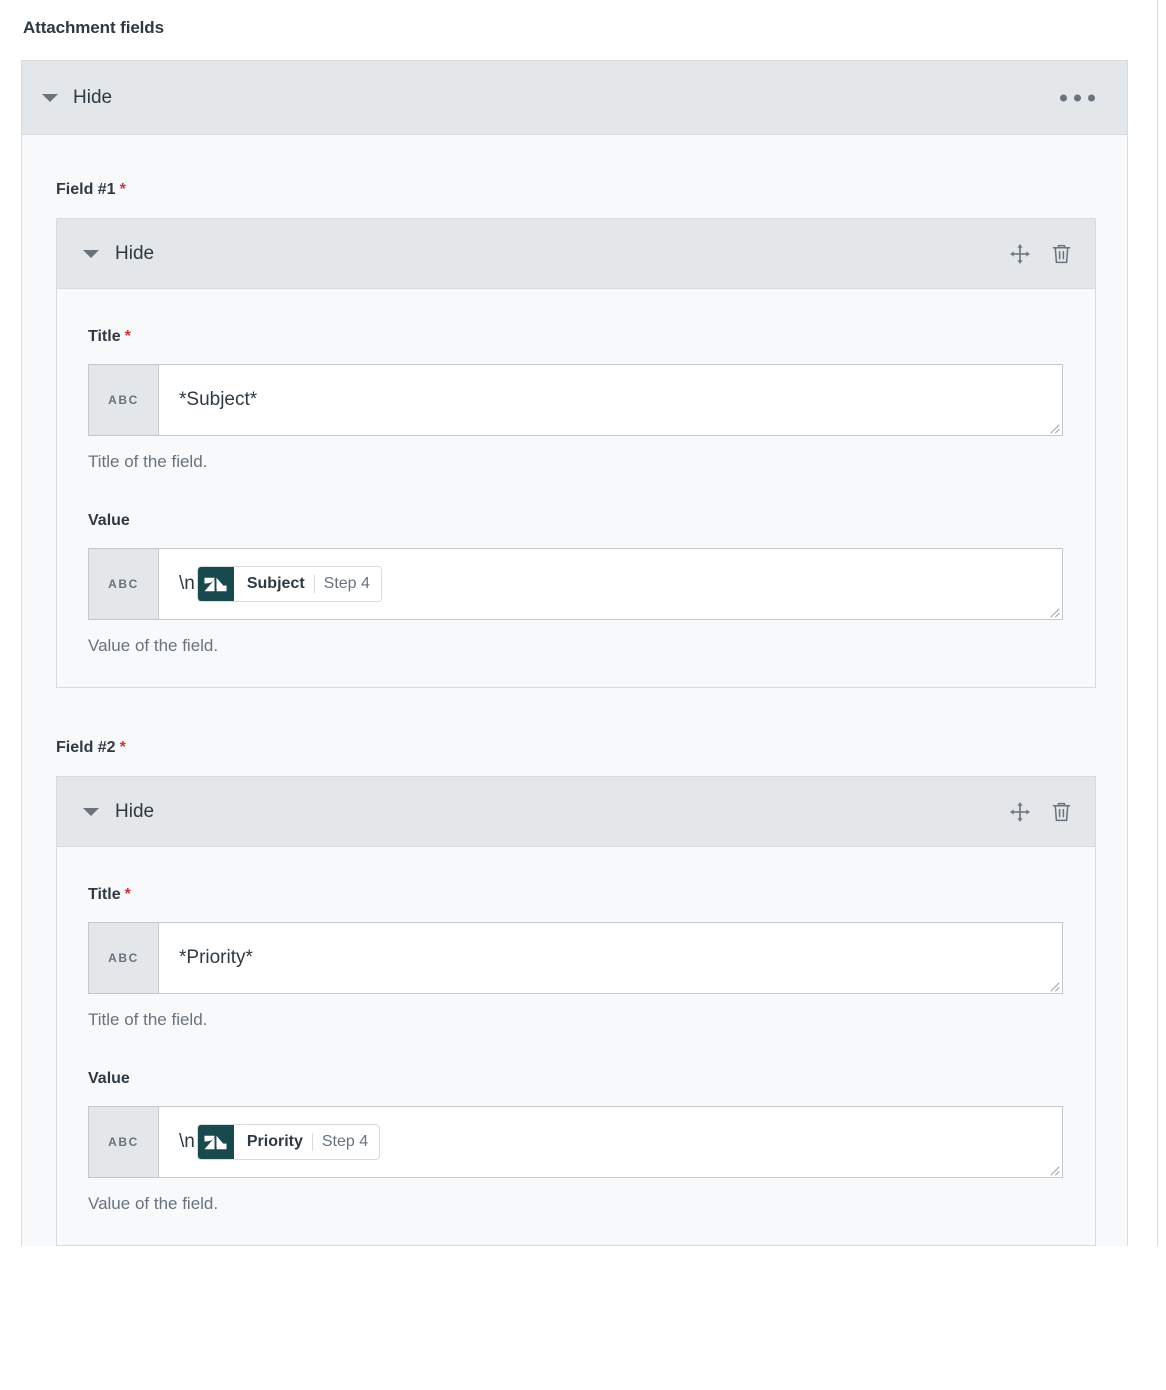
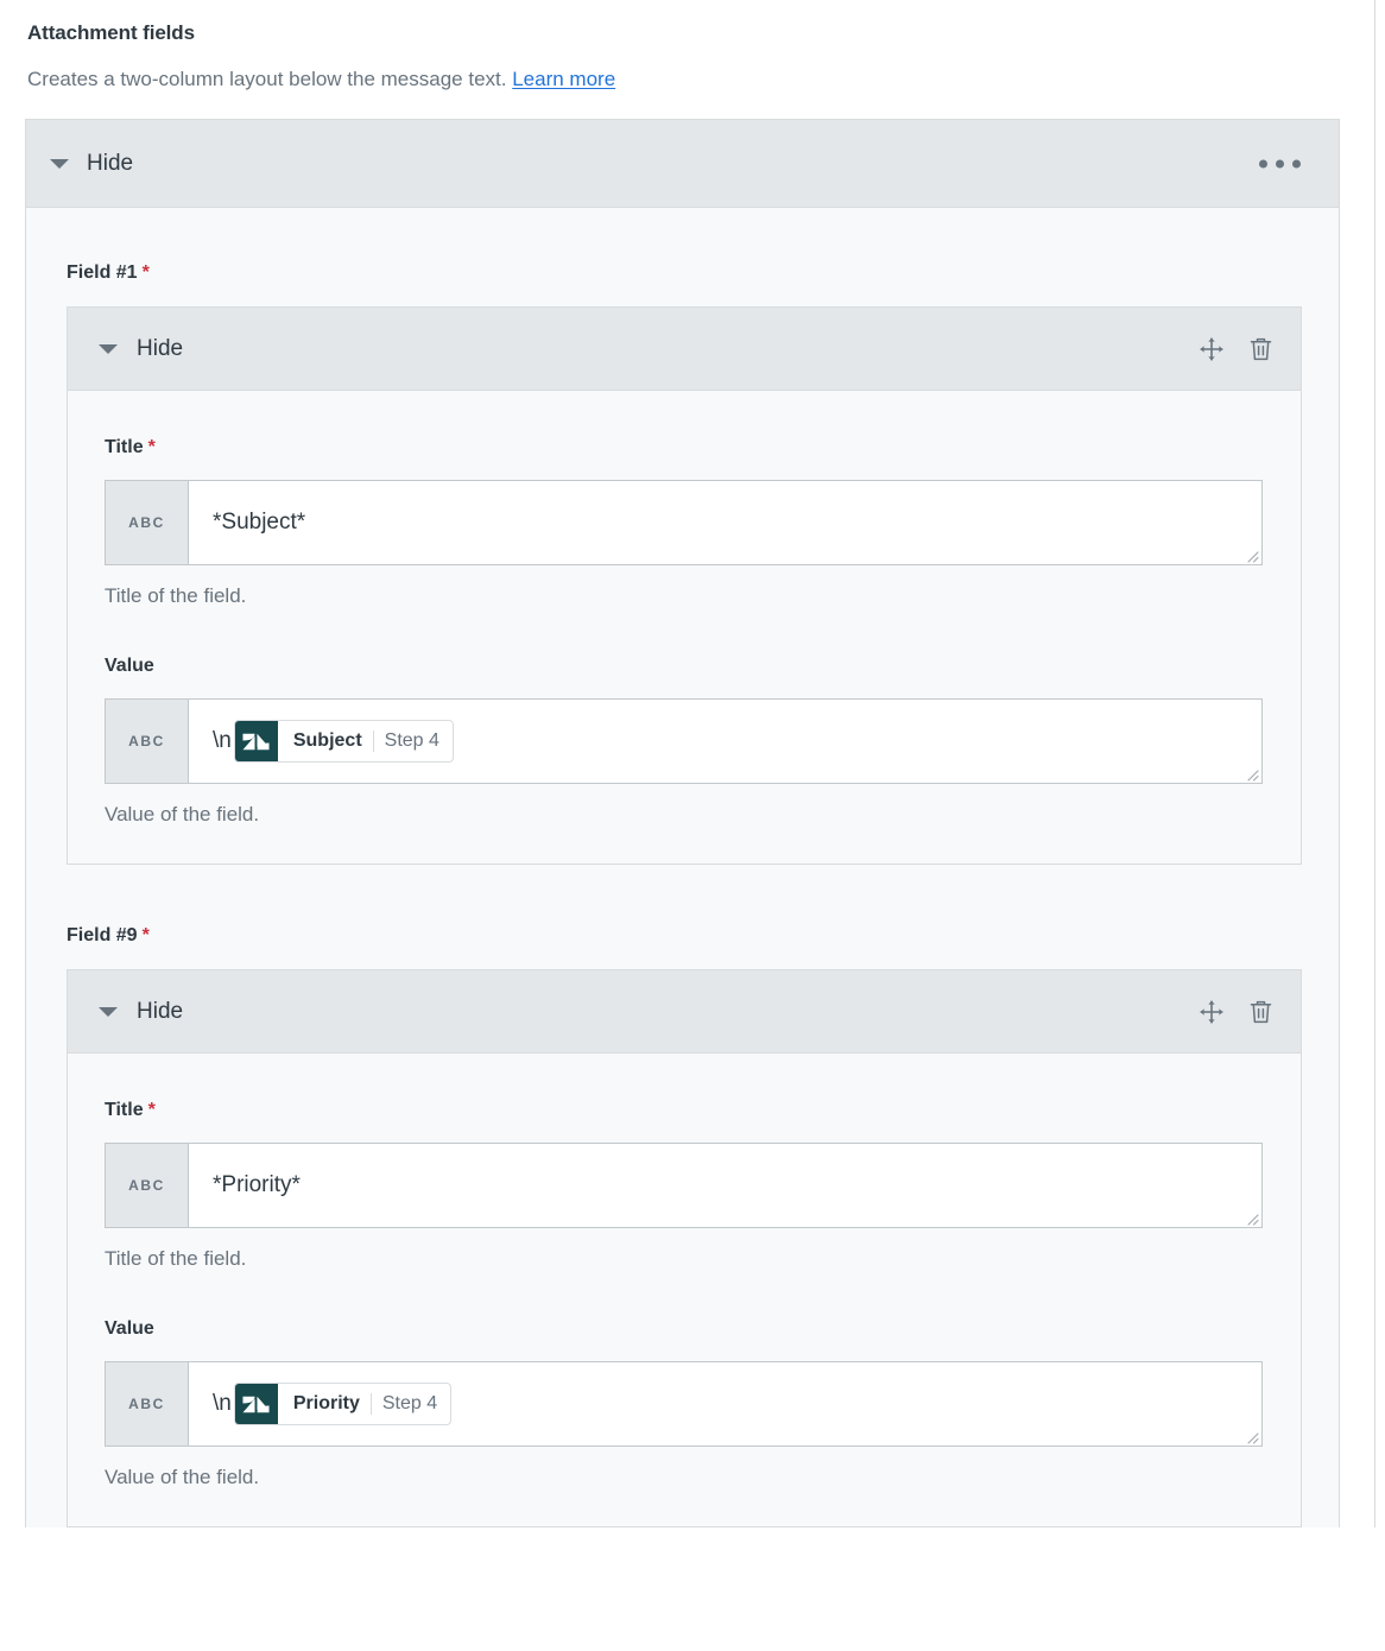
  Attachment fields
+ Creates a two-column layout below the message text. Learn more
  Hide
  Field #1 *
  Hide
  Title *
  ABC
  *Subject*
  Title of the field.
  Value
  ABC
  \n
  Subject
  Step 4
  Value of the field.
- Field #2 *
+ Field #9 *
  Hide
  Title *
  ABC
  *Priority*
  Title of the field.
  Value
  ABC
  \n
  Priority
  Step 4
  Value of the field.
